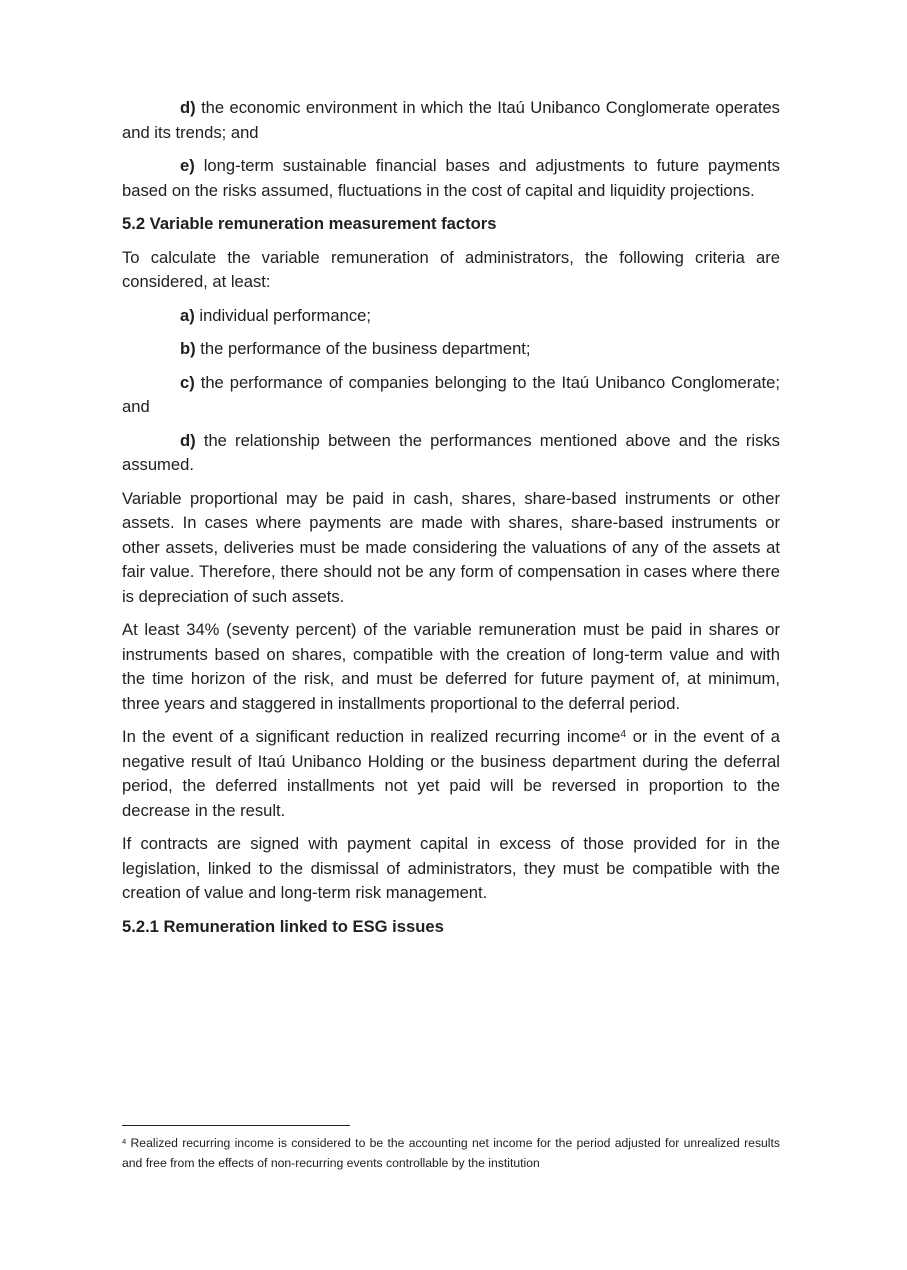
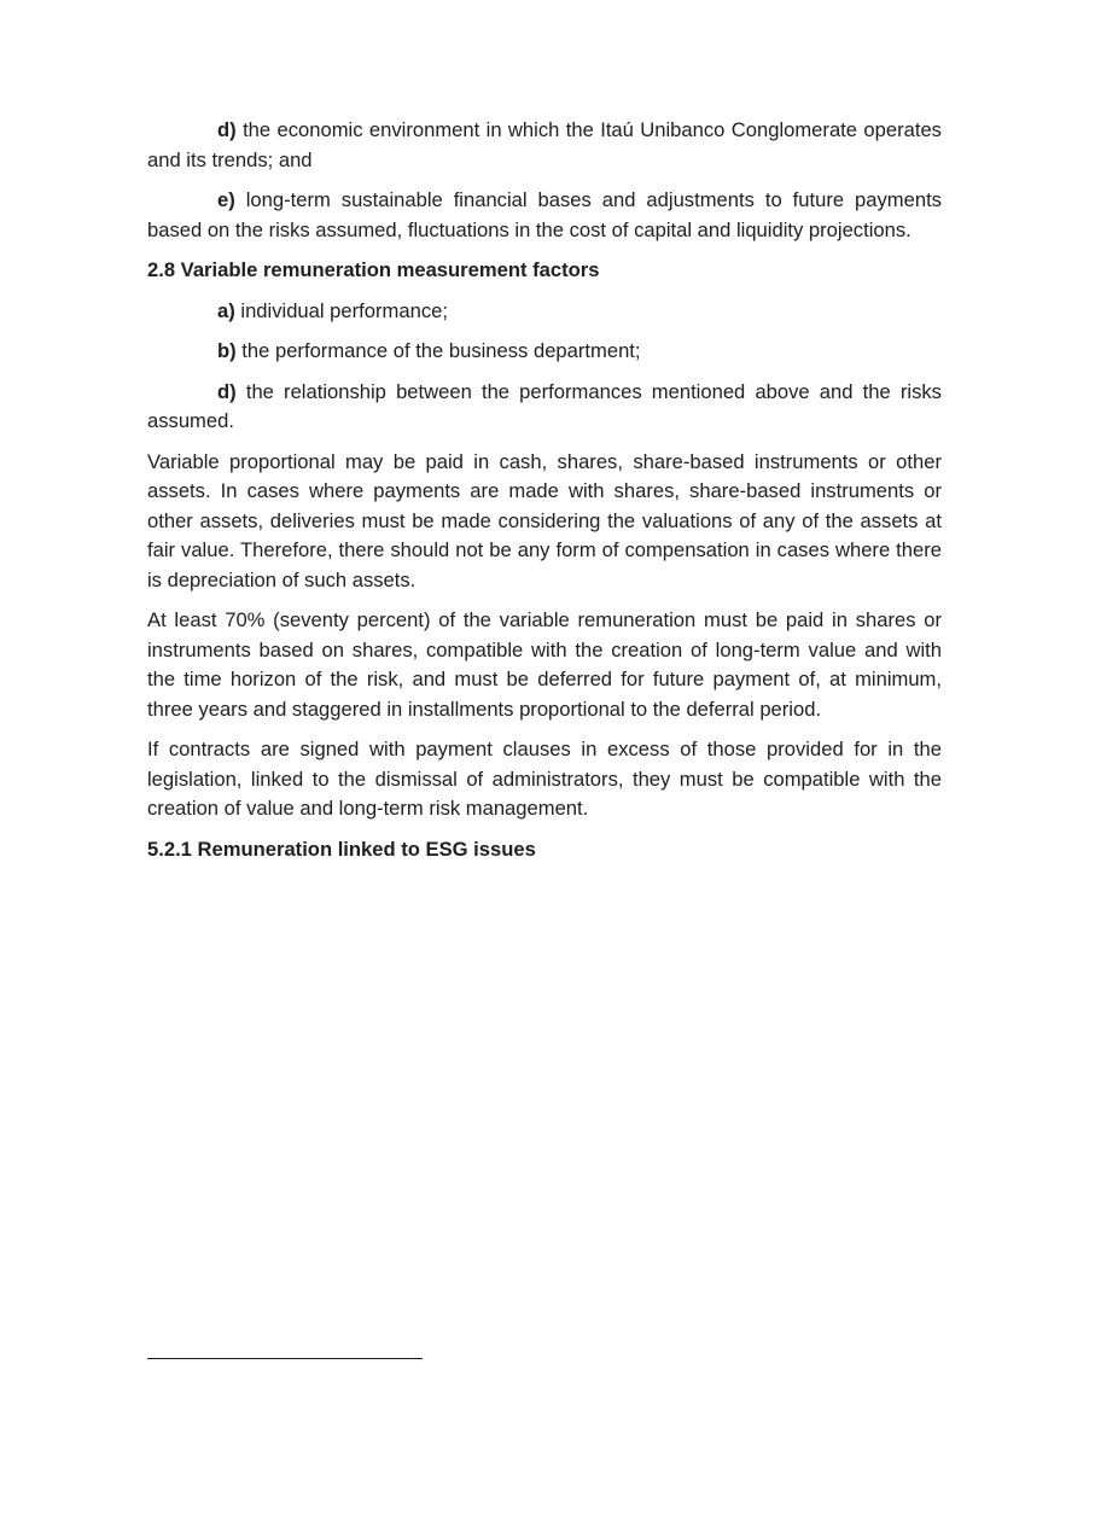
  d) the economic environment in which the Itaú Unibanco Conglomerate operates and its trends; and
  e) long-term sustainable financial bases and adjustments to future payments based on the risks assumed, fluctuations in the cost of capital and liquidity projections.
- 5.2 Variable remuneration measurement factors
+ 2.8 Variable remuneration measurement factors
- To calculate the variable remuneration of administrators, the following criteria are considered, at least:
  a) individual performance;
  b) the performance of the business department;
- c) the performance of companies belonging to the Itaú Unibanco Conglomerate; and
  d) the relationship between the performances mentioned above and the risks assumed.
  Variable proportional may be paid in cash, shares, share-based instruments or other assets. In cases where payments are made with shares, share-based instruments or other assets, deliveries must be made considering the valuations of any of the assets at fair value. Therefore, there should not be any form of compensation in cases where there is depreciation of such assets.
- At least 34% (seventy percent) of the variable remuneration must be paid in shares or instruments based on shares, compatible with the creation of long-term value and with the time horizon of the risk, and must be deferred for future payment of, at minimum, three years and staggered in installments proportional to the deferral period.
+ At least 70% (seventy percent) of the variable remuneration must be paid in shares or instruments based on shares, compatible with the creation of long-term value and with the time horizon of the risk, and must be deferred for future payment of, at minimum, three years and staggered in installments proportional to the deferral period.
- In the event of a significant reduction in realized recurring income4 or in the event of a negative result of Itaú Unibanco Holding or the business department during the deferral period, the deferred installments not yet paid will be reversed in proportion to the decrease in the result.
- If contracts are signed with payment capital in excess of those provided for in the legislation, linked to the dismissal of administrators, they must be compatible with the creation of value and long-term risk management.
+ If contracts are signed with payment clauses in excess of those provided for in the legislation, linked to the dismissal of administrators, they must be compatible with the creation of value and long-term risk management.
  5.2.1 Remuneration linked to ESG issues
- 4 Realized recurring income is considered to be the accounting net income for the period adjusted for unrealized results and free from the effects of non-recurring events controllable by the institution
